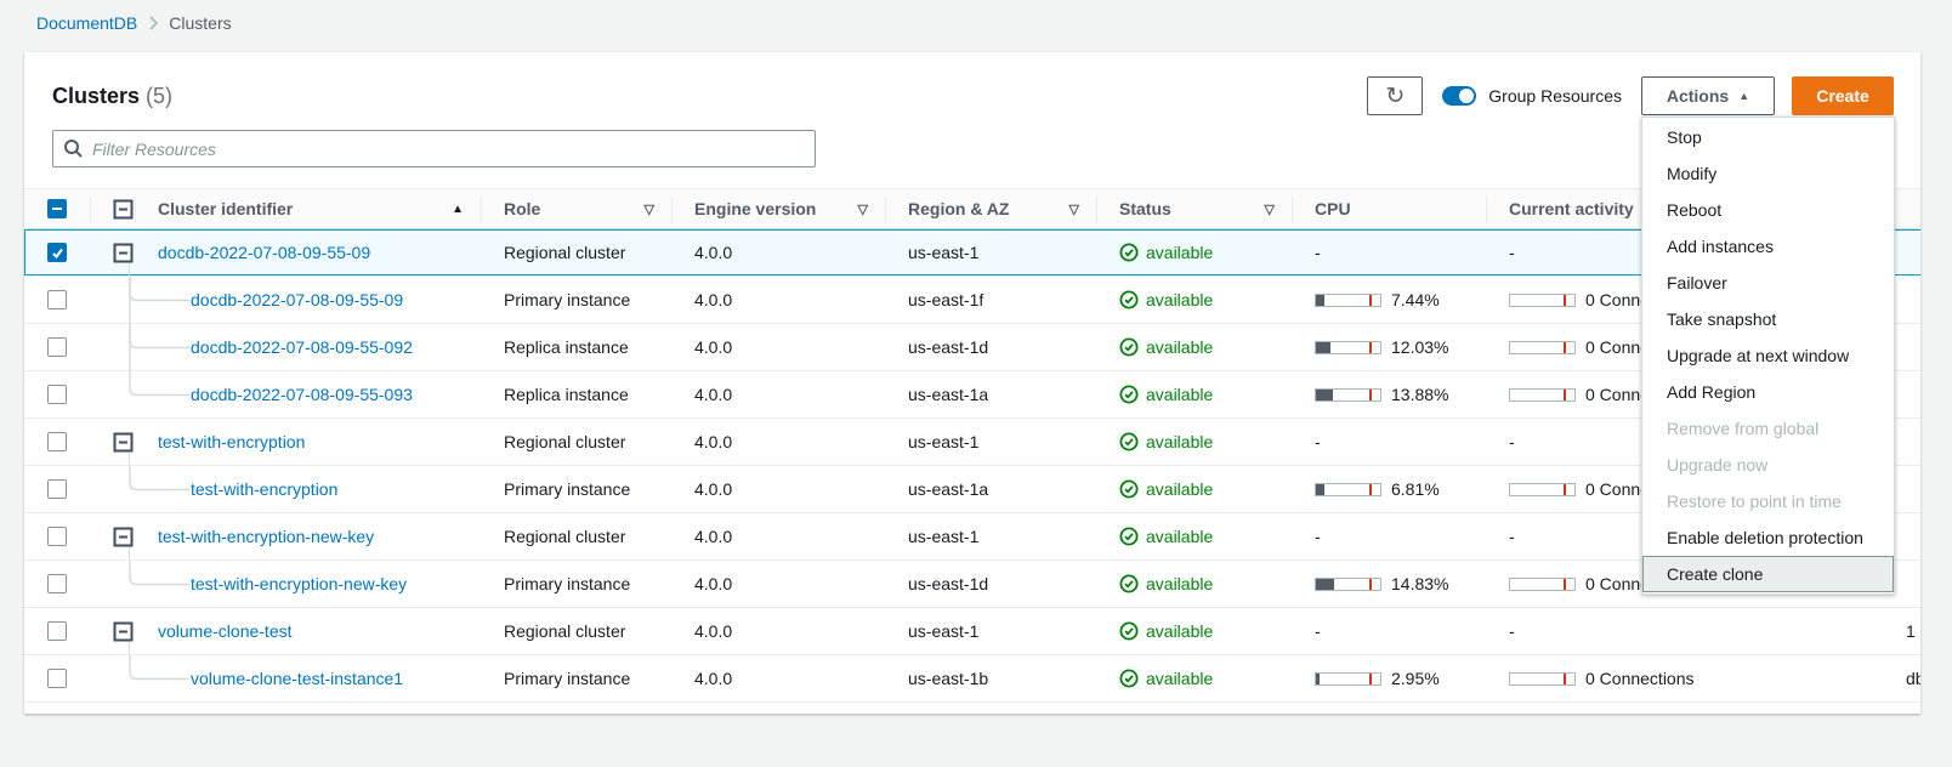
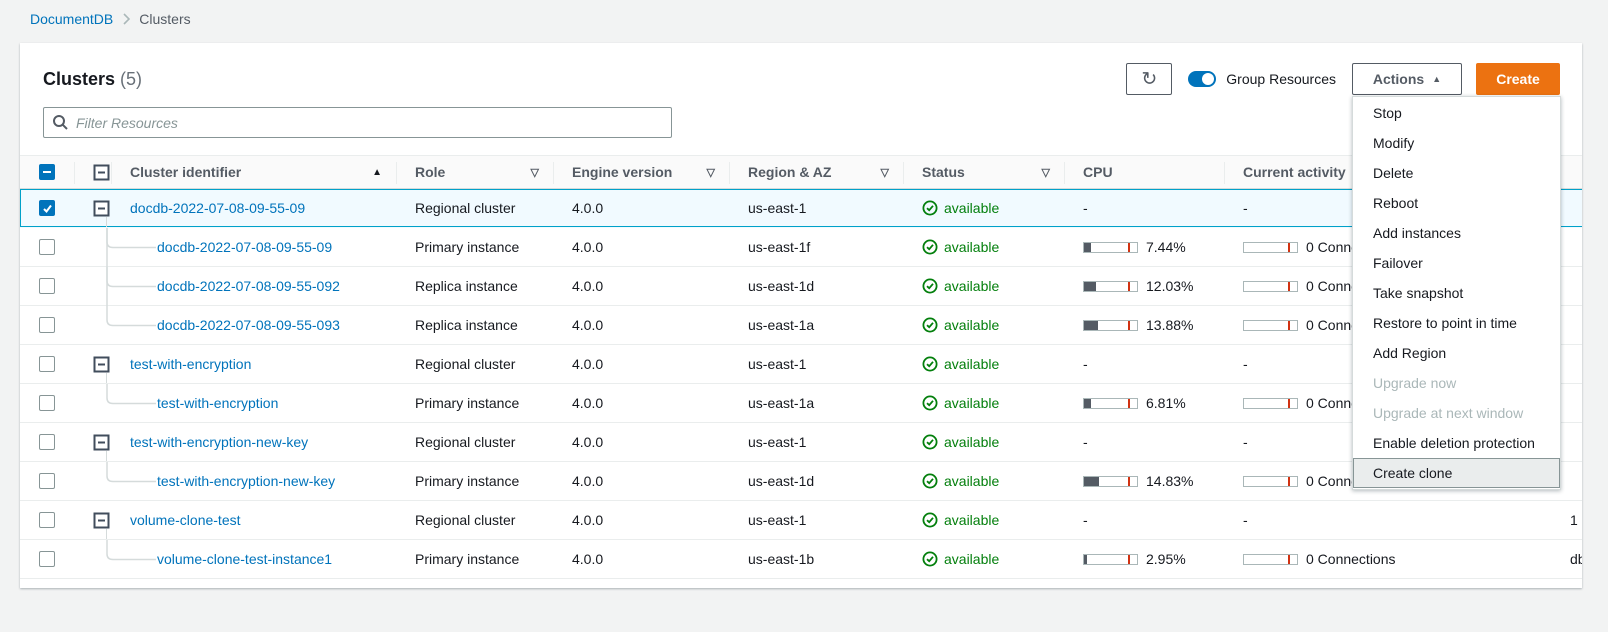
  DocumentDB
  Clusters
  Clusters (5)
  ↻
  Group Resources
  Actions
  ▲
  Stop
  Modify
+ Delete
  Reboot
  Add instances
  Failover
  Take snapshot
- Upgrade at next window
+ Restore to point in time
  Add Region
- Remove from global
  Upgrade now
- Restore to point in time
+ Upgrade at next window
  Enable deletion protection
  Create clone
  Create
  Filter Resources
  Cluster identifier
  ▲
  Role
  ▽
  Engine version
  ▽
  Region & AZ
  ▽
  Status
  ▽
  CPU
  Current activity
  docdb-2022-07-08-09-55-09
  Regional cluster
  4.0.0
  us-east-1
  available
  -
  -
  docdb-2022-07-08-09-55-09
  Primary instance
  4.0.0
  us-east-1f
  available
  7.44%
  docdb-2022-07-08-09-55-092
  Replica instance
  4.0.0
  us-east-1d
  available
  12.03%
  docdb-2022-07-08-09-55-093
  Replica instance
  4.0.0
  us-east-1a
  available
  13.88%
  test-with-encryption
  Regional cluster
  4.0.0
  us-east-1
  available
  -
  -
  test-with-encryption
  Primary instance
  4.0.0
  us-east-1a
  available
  6.81%
  test-with-encryption-new-key
  Regional cluster
  4.0.0
  us-east-1
  available
  -
  -
  test-with-encryption-new-key
  Primary instance
  4.0.0
  us-east-1d
  available
  14.83%
  volume-clone-test
  Regional cluster
  4.0.0
  us-east-1
  available
  -
  -
  volume-clone-test-instance1
  Primary instance
  4.0.0
  us-east-1b
  available
  2.95%
  0 Connections
